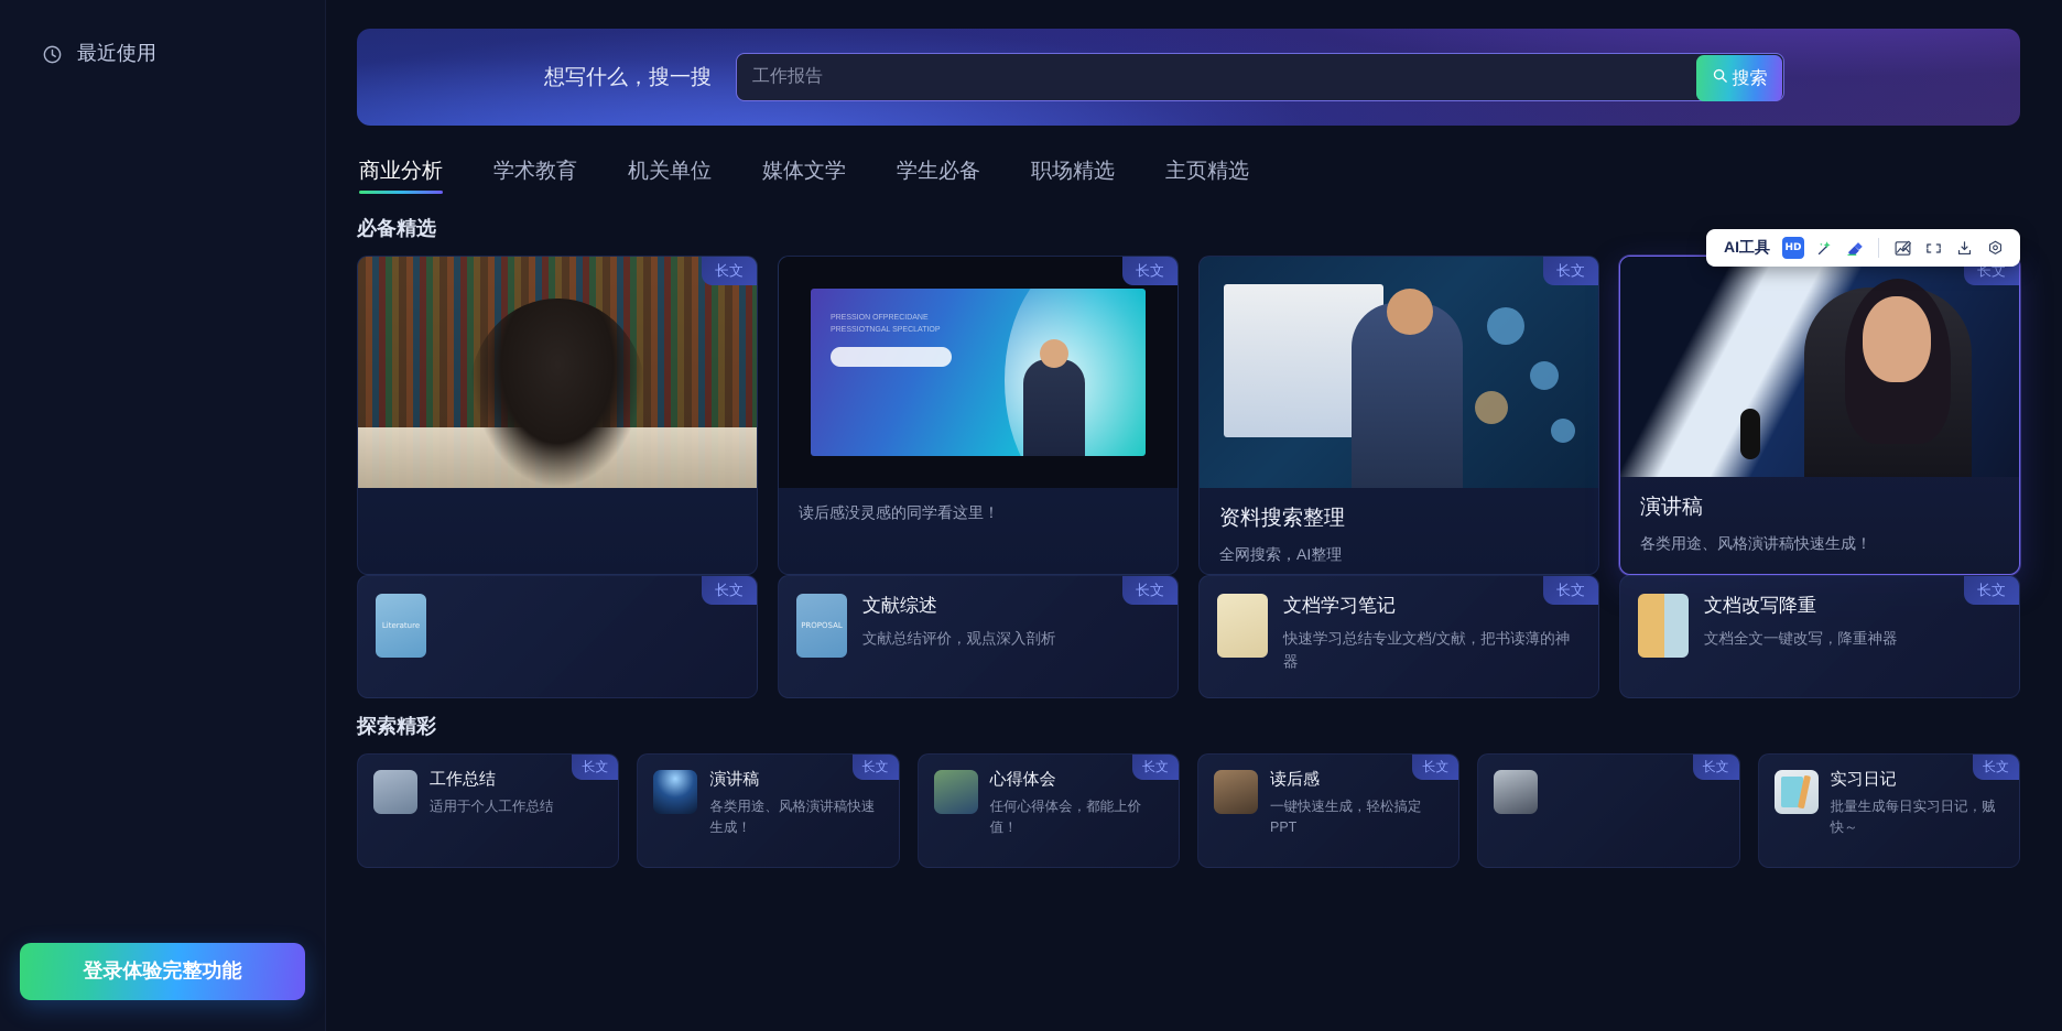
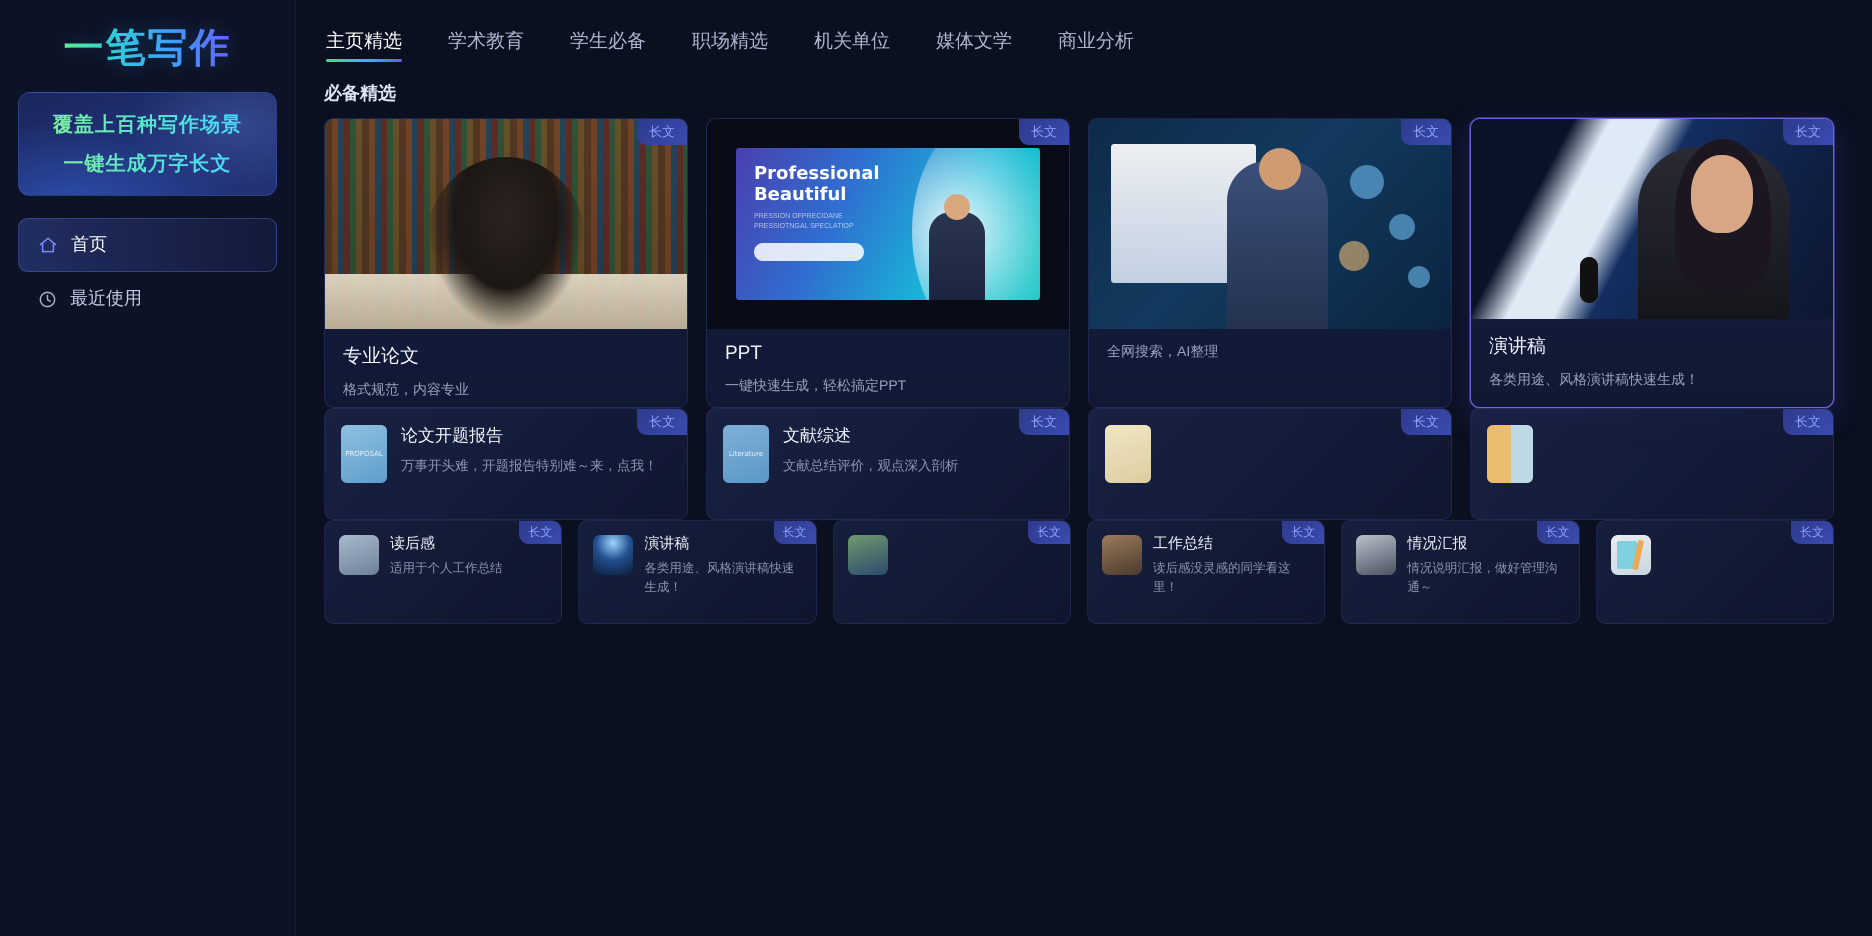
+ 一笔写作
+ 覆盖上百种写作场景
+ 一键生成万字长文
+ 首页
  最近使用
- 登录体验完整功能
- AI工具
- HD
- 想写什么，搜一搜
- 工作报告
- 搜索
- 商业分析
+ 主页精选
  学术教育
- 机关单位
+ 学生必备
- 媒体文学
+ 职场精选
- 学生必备
+ 机关单位
- 职场精选
+ 媒体文学
- 主页精选
+ 商业分析
  必备精选
  长文
+ 专业论文
+ 格式规范，内容专业
  长文
+ Professional
+ Beautiful
+ PPT
- 读后感没灵感的同学看这里！
+ 一键快速生成，轻松搞定PPT
  长文
- 资料搜索整理
  全网搜索，AI整理
  长文
  演讲稿
  各类用途、风格演讲稿快速生成！
  长文
- Literature
+ PROPOSAL
+ 论文开题报告
+ 万事开头难，开题报告特别难～来，点我！
  长文
- PROPOSAL
+ Literature
  文献综述
  文献总结评价，观点深入剖析
  长文
- 文档学习笔记
- 快速学习总结专业文档/文献，把书读薄的神器
  长文
- 文档改写降重
- 文档全文一键改写，降重神器
- 探索精彩
  长文
- 工作总结
+ 读后感
  适用于个人工作总结
  长文
  演讲稿
  各类用途、风格演讲稿快速生成！
  长文
- 心得体会
- 任何心得体会，都能上价值！
  长文
- 读后感
+ 工作总结
- 一键快速生成，轻松搞定PPT
+ 读后感没灵感的同学看这里！
  长文
+ 情况汇报
+ 情况说明汇报，做好管理沟通～
  长文
- 实习日记
- 批量生成每日实习日记，贼快～
